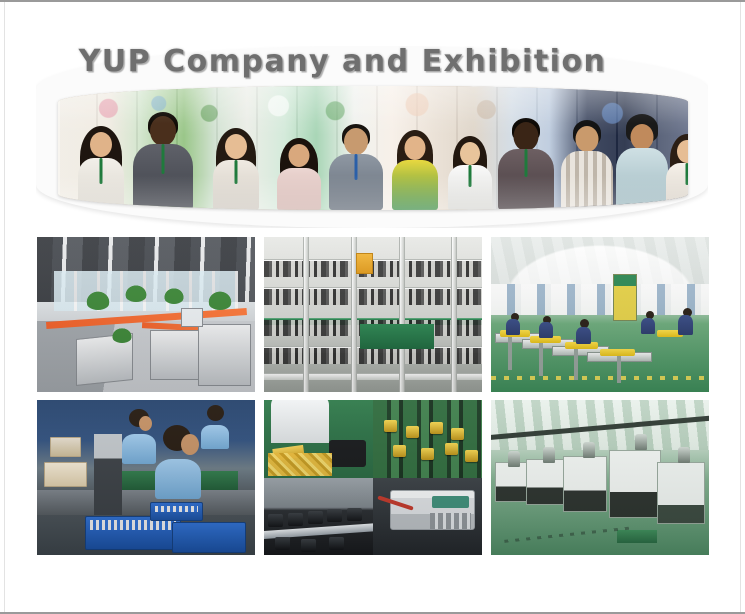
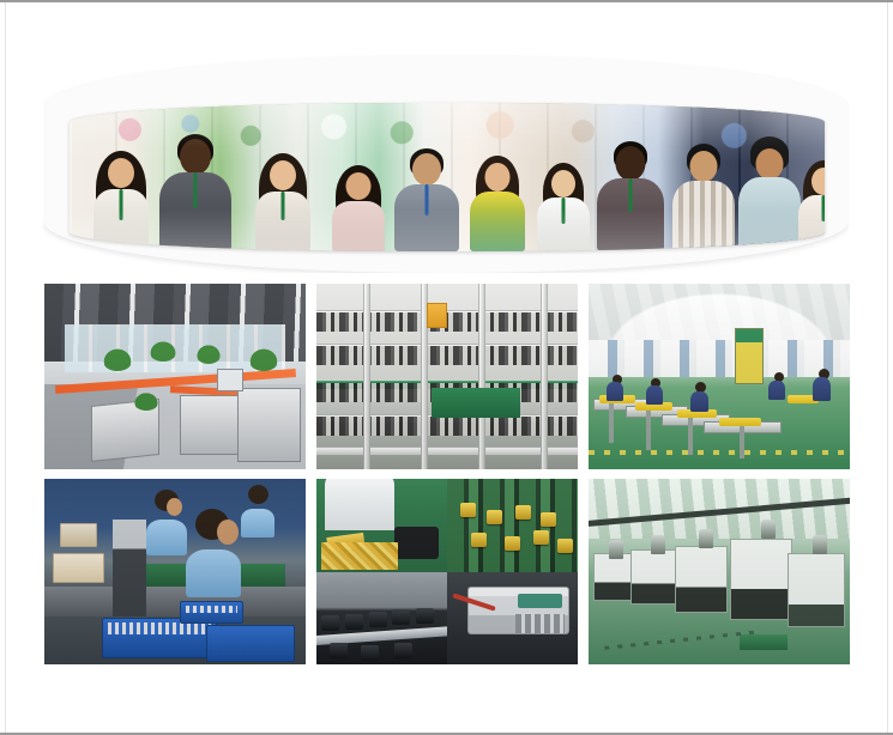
- YUP Company and Exhibition
